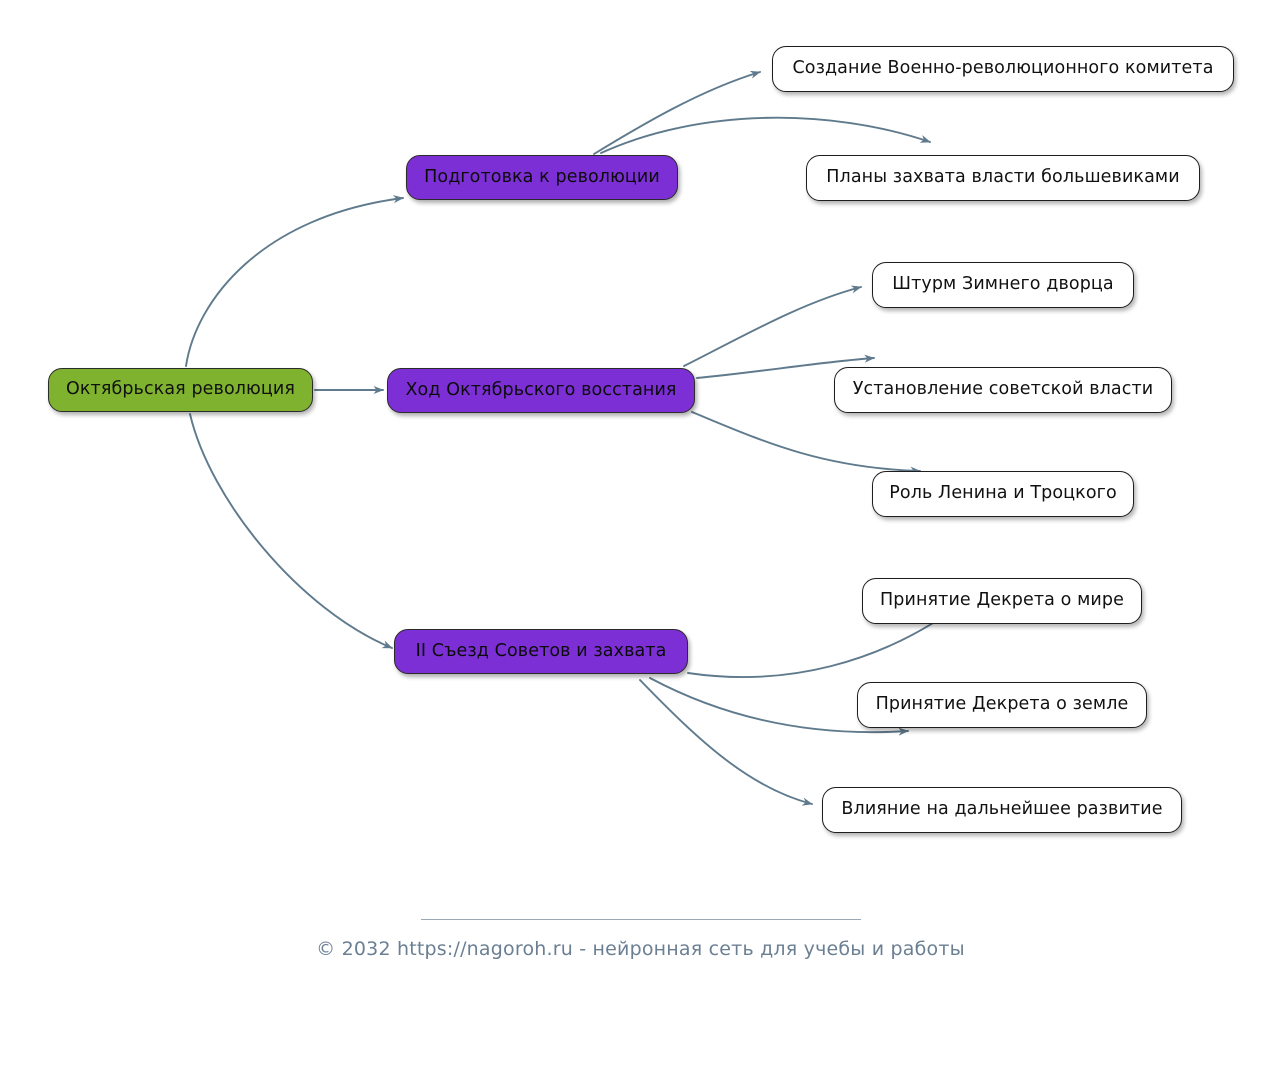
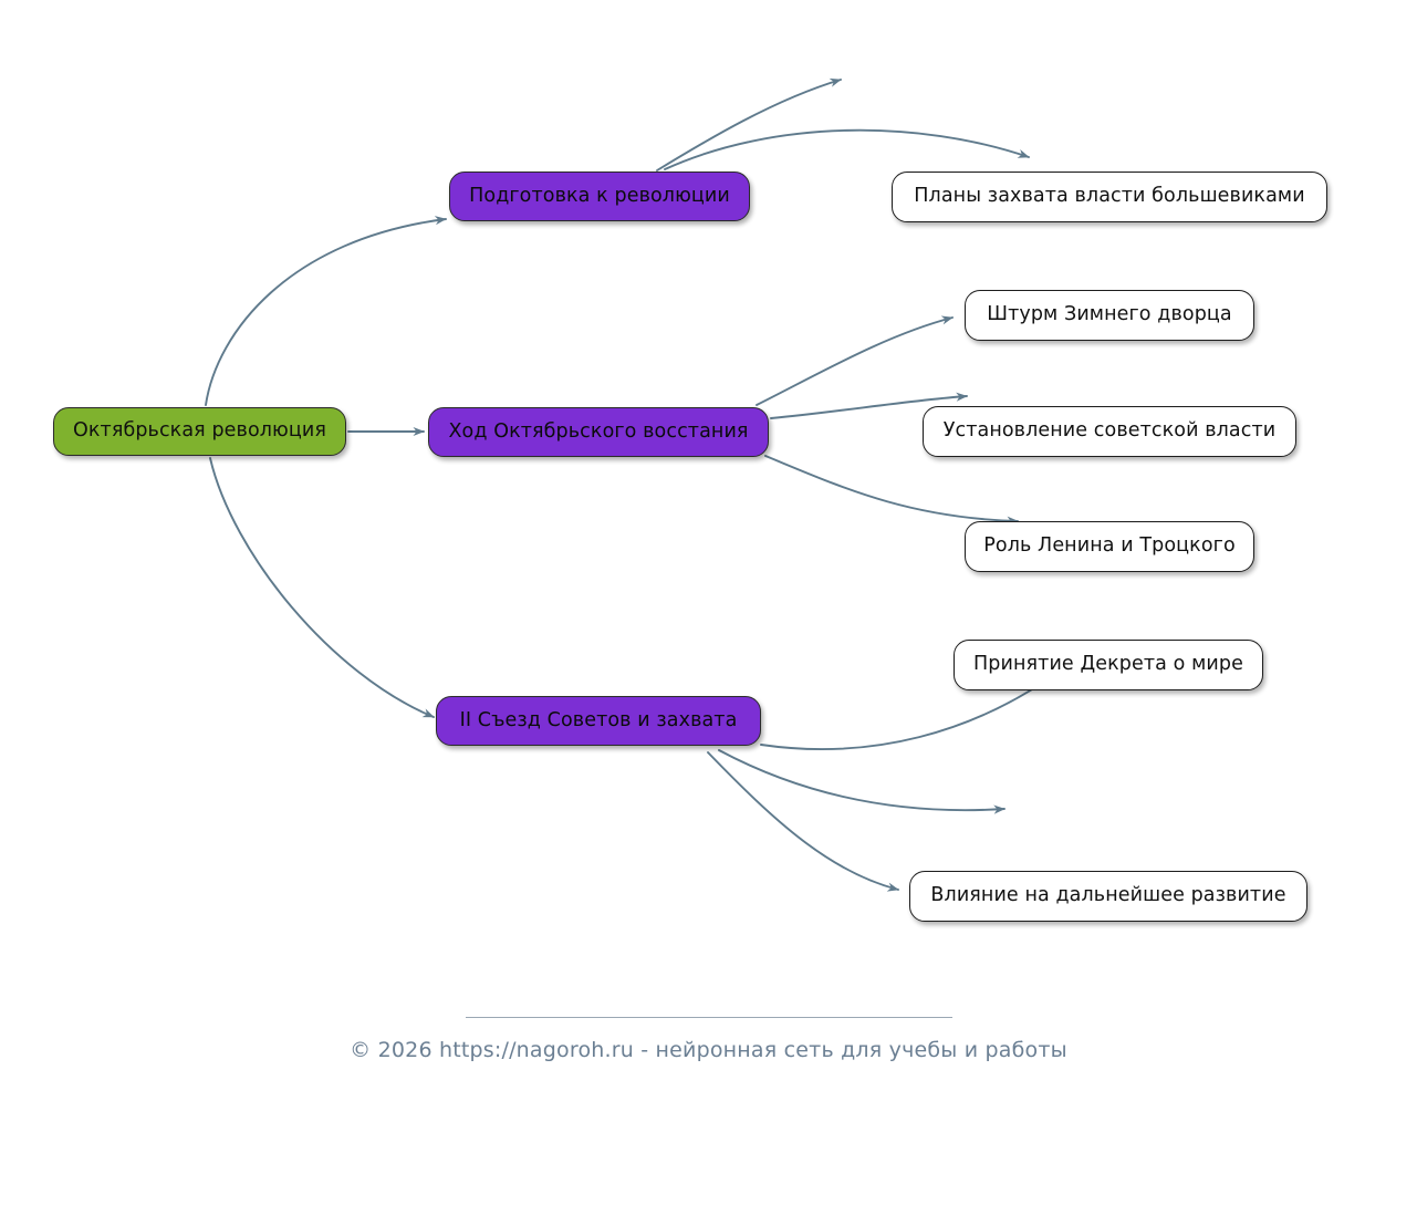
  Октябрьская революция
  Подготовка к революции
- Создание Военно-революционного комитета
  Планы захвата власти большевиками
  Ход Октябрьского восстания
  Штурм Зимнего дворца
  Установление советской власти
  Роль Ленина и Троцкого
  II Съезд Советов и захвата
  Принятие Декрета о мире
- Принятие Декрета о земле
  Влияние на дальнейшее развитие
- © 2032 https://nagoroh.ru - нейронная сеть для учебы и работы
+ © 2026 https://nagoroh.ru - нейронная сеть для учебы и работы
